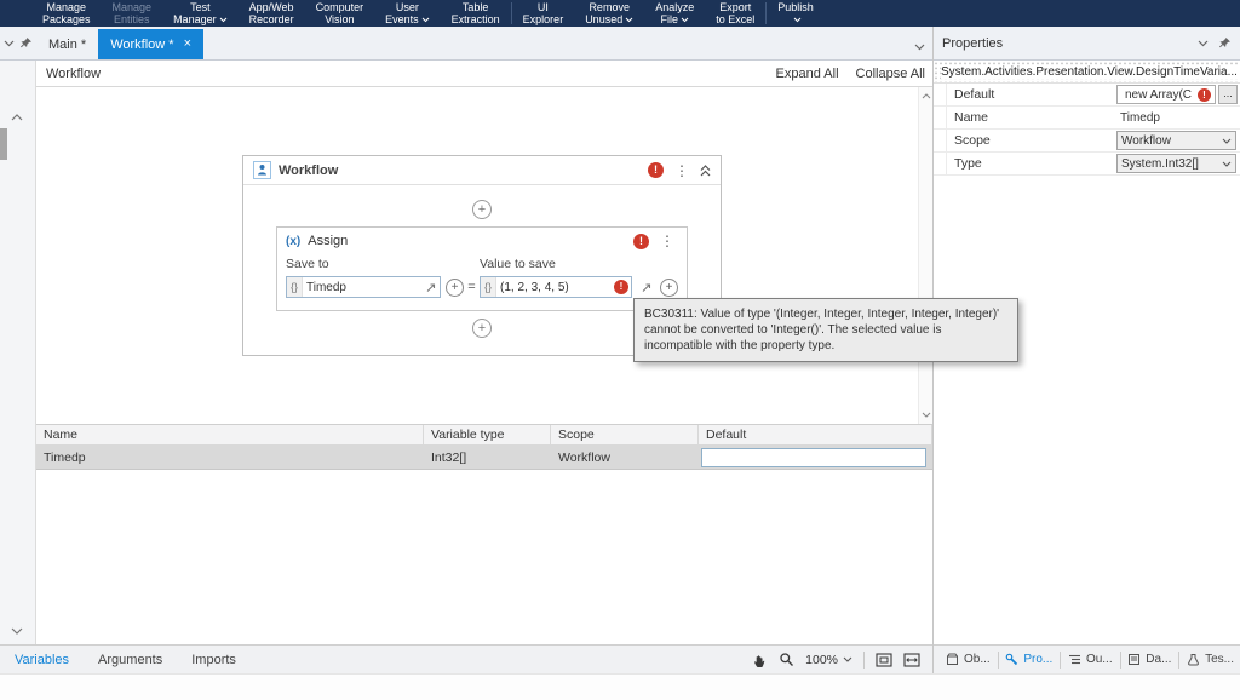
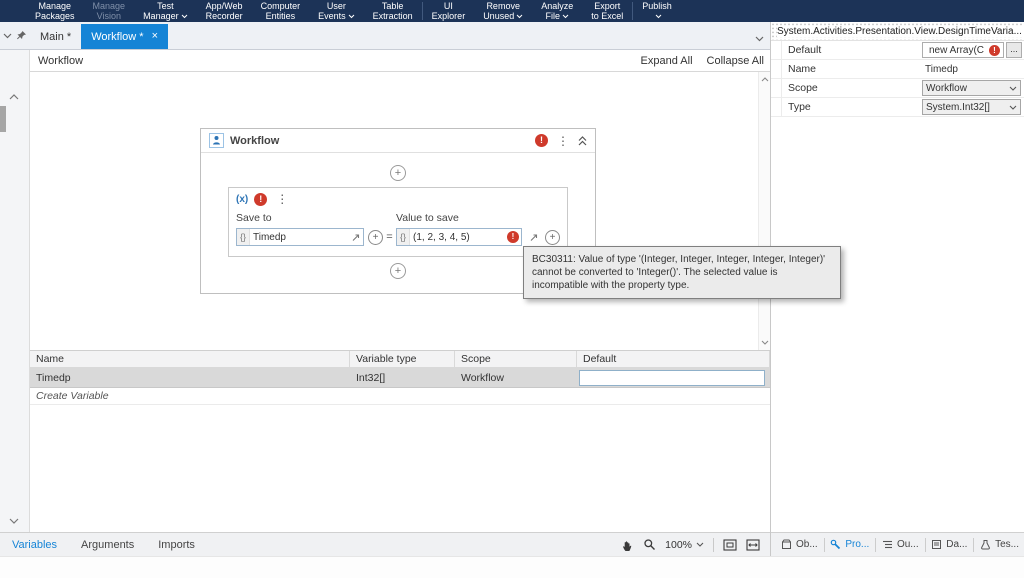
  Manage
  Packages
  Manage
- Entities
+ Vision
  Test
  Manager
  App/Web
  Recorder
  Computer
- Vision
+ Entities
  User
  Events
  Table
  Extraction
  UI
  Explorer
  Remove
  Unused
  Analyze
  File
  Export
  to Excel
  Publish
  Main *
  Workflow *
  ×
  Workflow
  Expand All
  Collapse All
  Workflow
  !
  ⋮
  +
  (x)
- Assign
  !
  ⋮
  Save to
  {}
  Timedp
  +
  =
  Value to save
  {}
  (1, 2, 3, 4, 5)
  !
  +
  +
  Name
  Variable type
  Scope
  Default
  Timedp
  Int32[]
  Workflow
+ Create Variable
  Variables
  Arguments
  Imports
  100%
- Properties
  System.Activities.Presentation.View.DesignTimeVaria...
  Default
  new Array(C
  !
  ...
  Name
  Timedp
  Scope
  Workflow
  Type
  System.Int32[]
  Ob...
  Pro...
  Ou...
  Da...
  Tes...
  BC30311: Value of type '(Integer, Integer, Integer, Integer, Integer)' cannot be converted to 'Integer()'. The selected value is incompatible with the property type.
